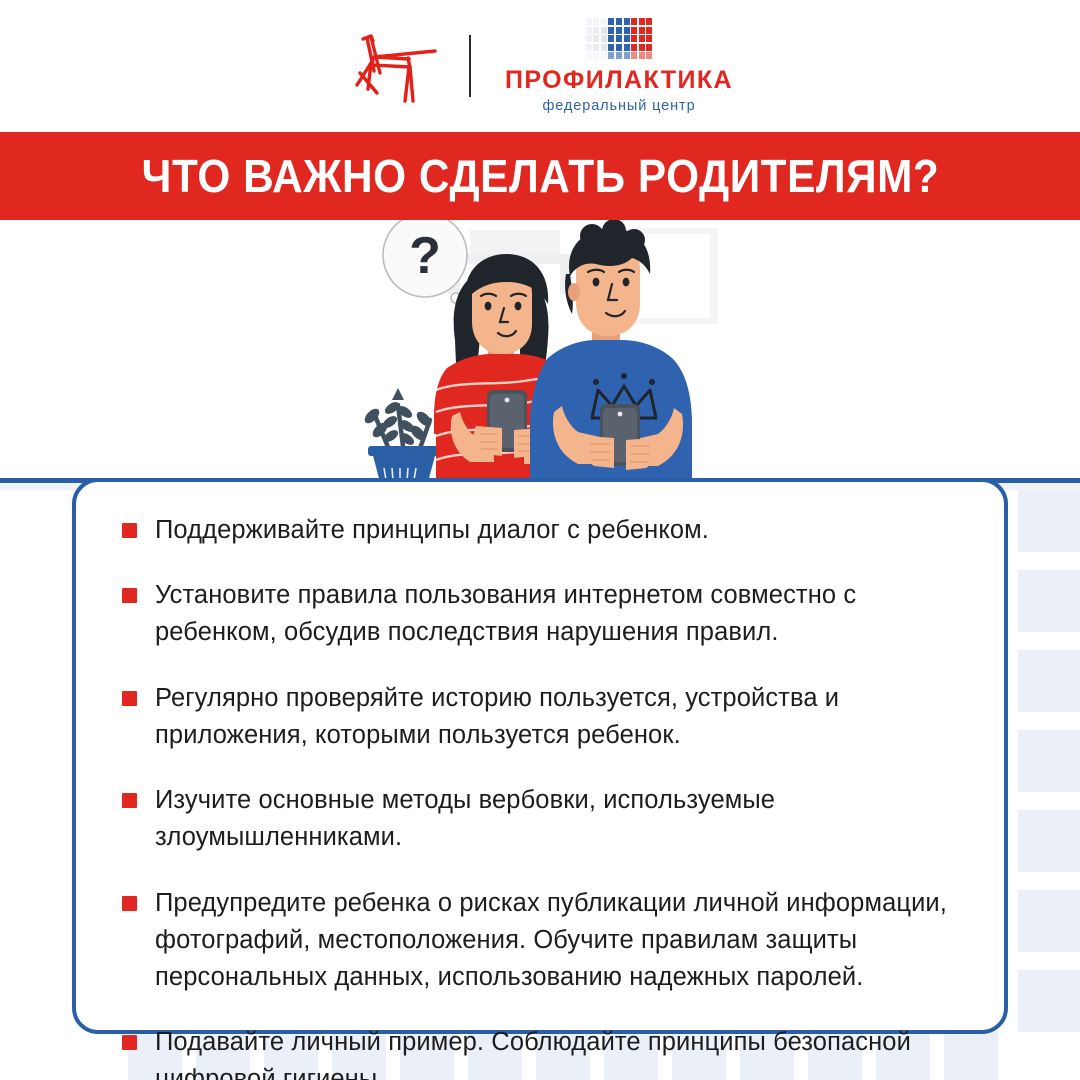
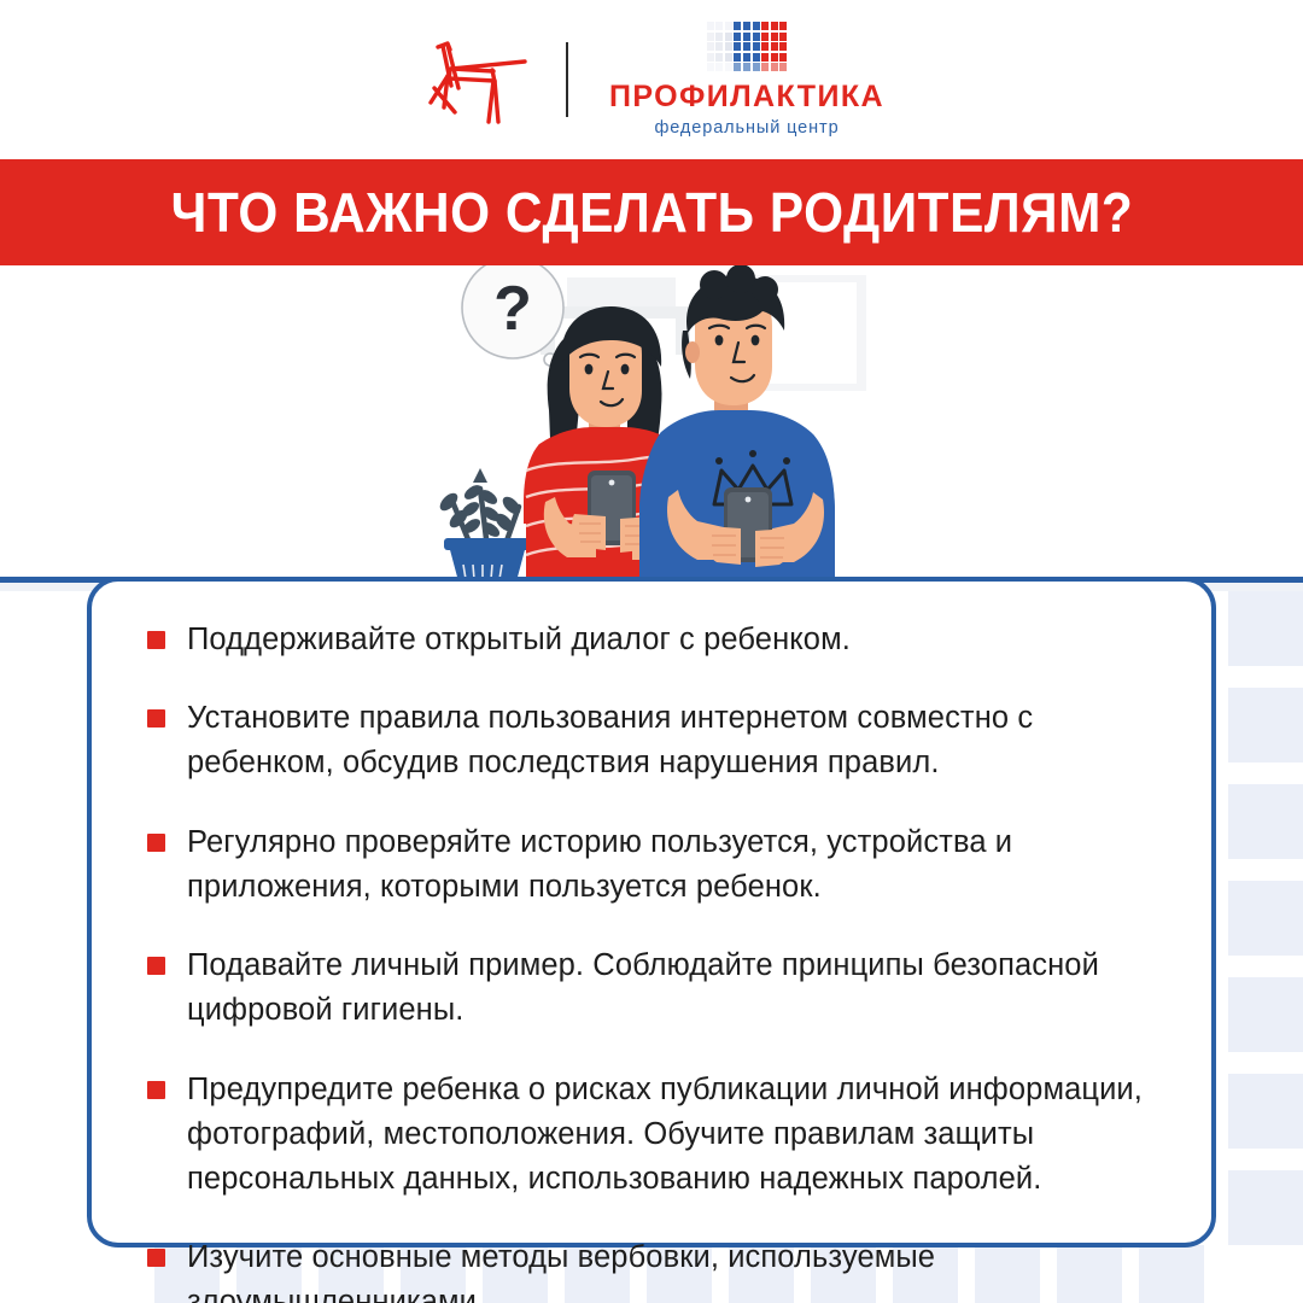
  ПРОФИЛАКТИКА
  федеральный центр
  ЧТО ВАЖНО СДЕЛАТЬ РОДИТЕЛЯМ?
  ?
- Поддерживайте принципы диалог с ребенком.
+ Поддерживайте открытый диалог с ребенком.
  Установите правила пользования интернетом совместно с ребенком, обсудив последствия нарушения правил.
  Регулярно проверяйте историю пользуется, устройства и приложения, которыми пользуется ребенок.
- Изучите основные методы вербовки, используемые злоумышленниками.
+ Подавайте личный пример. Соблюдайте принципы безопасной цифровой гигиены.
  Предупредите ребенка о рисках публикации личной информации, фотографий, местоположения. Обучите правилам защиты персональных данных, использованию надежных паролей.
- Подавайте личный пример. Соблюдайте принципы безопасной цифровой гигиены.
+ Изучите основные методы вербовки, используемые злоумышленниками.
